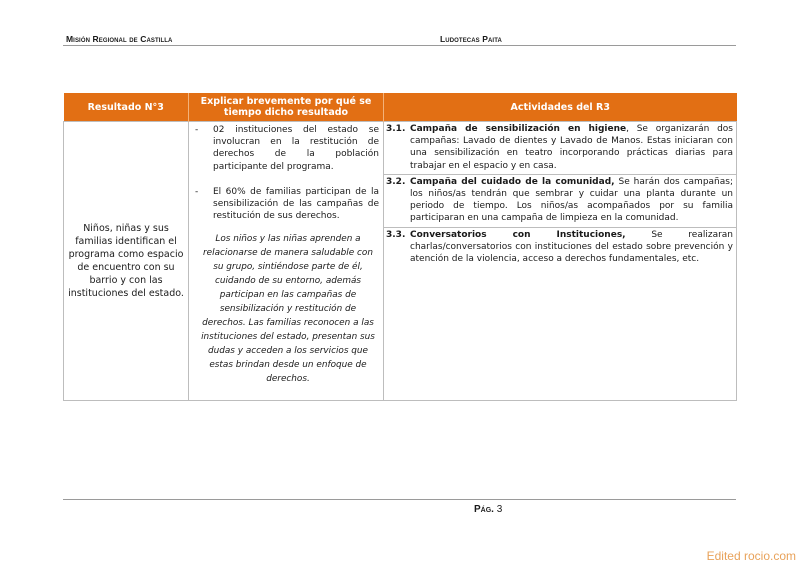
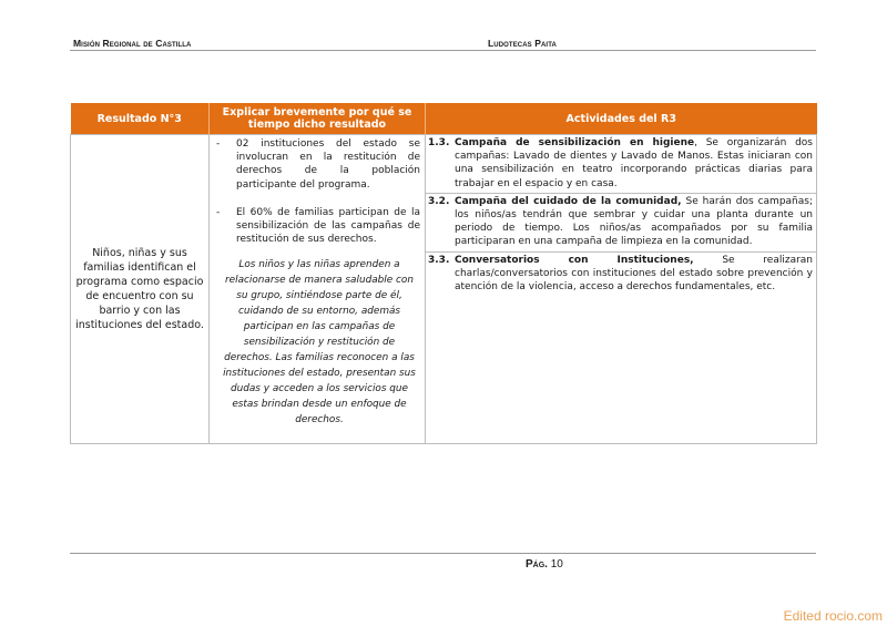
  Misión Regional de Castilla
  Ludotecas Paita
  Resultado N°3	Explicar brevemente por qué se tiempo dicho resultado	Actividades del R3
- Niños, niñas y sus familias identifican el programa como espacio de encuentro con su barrio y con las instituciones del estado.	- 02 instituciones del estado se involucran en la restitución de derechos de la población participante del programa. - El 60% de familias participan de la sensibilización de las campañas de restitución de sus derechos. Los niños y las niñas aprenden a relacionarse de manera saludable con su grupo, sintiéndose parte de él, cuidando de su entorno, además participan en las campañas de sensibilización y restitución de derechos. Las familias reconocen a las instituciones del estado, presentan sus dudas y acceden a los servicios que estas brindan desde un enfoque de derechos.	3.1. Campaña de sensibilización en higiene, Se organizarán dos campañas: Lavado de dientes y Lavado de Manos. Estas iniciaran con una sensibilización en teatro incorporando prácticas diarias para trabajar en el espacio y en casa. 3.2. Campaña del cuidado de la comunidad, Se harán dos campañas; los niños/as tendrán que sembrar y cuidar una planta durante un periodo de tiempo. Los niños/as acompañados por su familia participaran en una campaña de limpieza en la comunidad. 3.3. Conversatorios con Instituciones, Se realizaran charlas/conversatorios con instituciones del estado sobre prevención y atención de la violencia, acceso a derechos fundamentales, etc.
+ Niños, niñas y sus familias identifican el programa como espacio de encuentro con su barrio y con las instituciones del estado.	- 02 instituciones del estado se involucran en la restitución de derechos de la población participante del programa. - El 60% de familias participan de la sensibilización de las campañas de restitución de sus derechos. Los niños y las niñas aprenden a relacionarse de manera saludable con su grupo, sintiéndose parte de él, cuidando de su entorno, además participan en las campañas de sensibilización y restitución de derechos. Las familias reconocen a las instituciones del estado, presentan sus dudas y acceden a los servicios que estas brindan desde un enfoque de derechos.	1.3. Campaña de sensibilización en higiene, Se organizarán dos campañas: Lavado de dientes y Lavado de Manos. Estas iniciaran con una sensibilización en teatro incorporando prácticas diarias para trabajar en el espacio y en casa. 3.2. Campaña del cuidado de la comunidad, Se harán dos campañas; los niños/as tendrán que sembrar y cuidar una planta durante un periodo de tiempo. Los niños/as acompañados por su familia participaran en una campaña de limpieza en la comunidad. 3.3. Conversatorios con Instituciones, Se realizaran charlas/conversatorios con instituciones del estado sobre prevención y atención de la violencia, acceso a derechos fundamentales, etc.
- Pág. 3
+ Pág. 10
  Edited rocio.com
